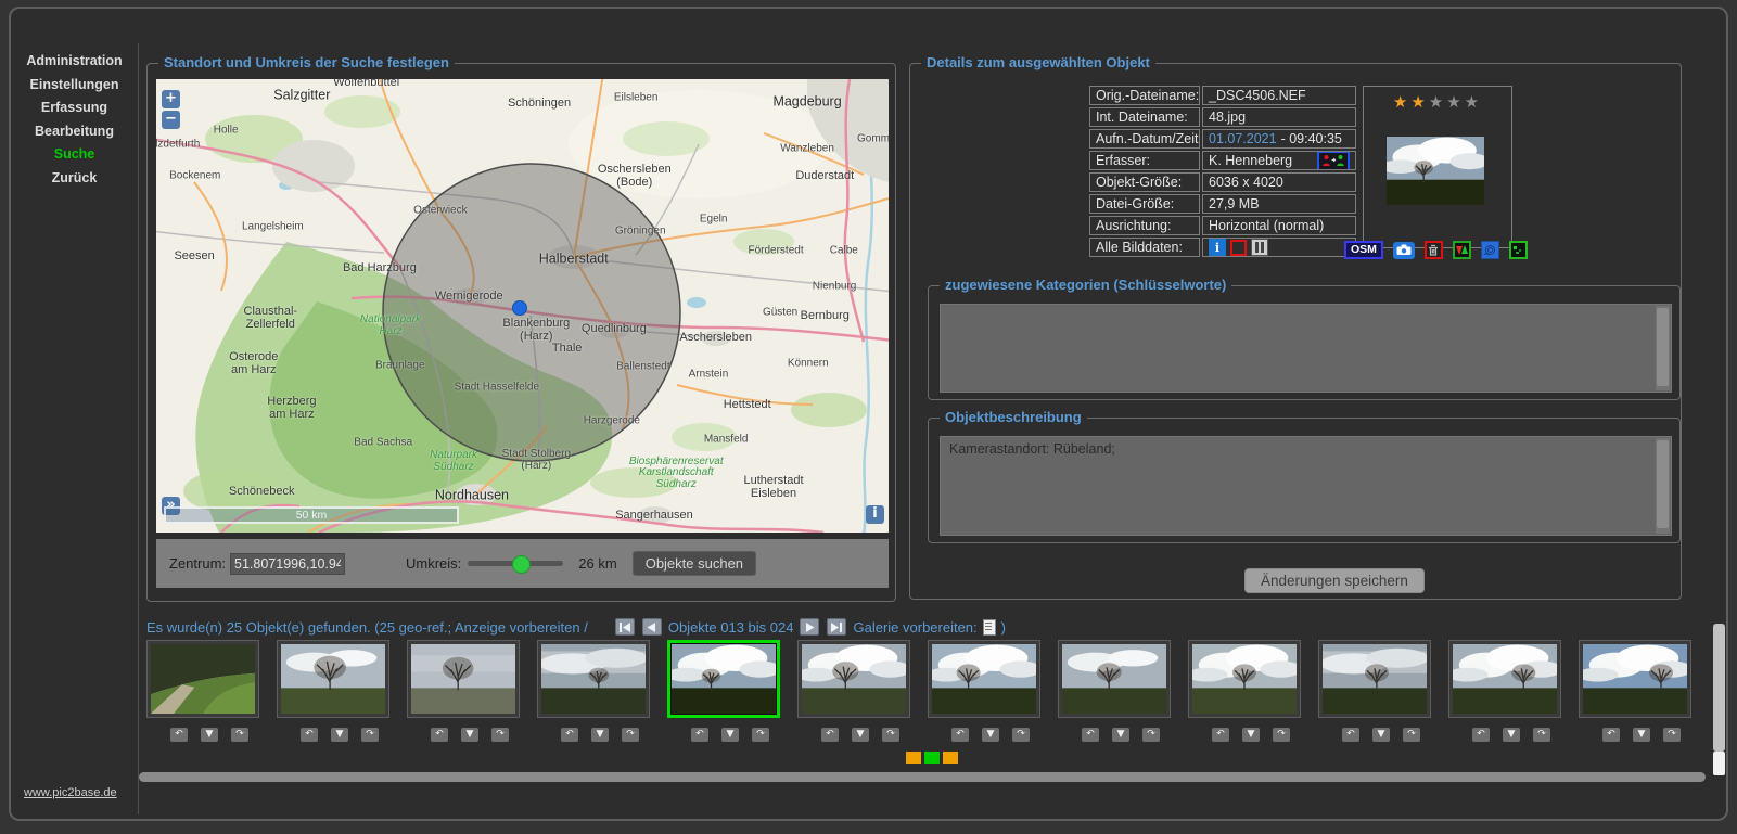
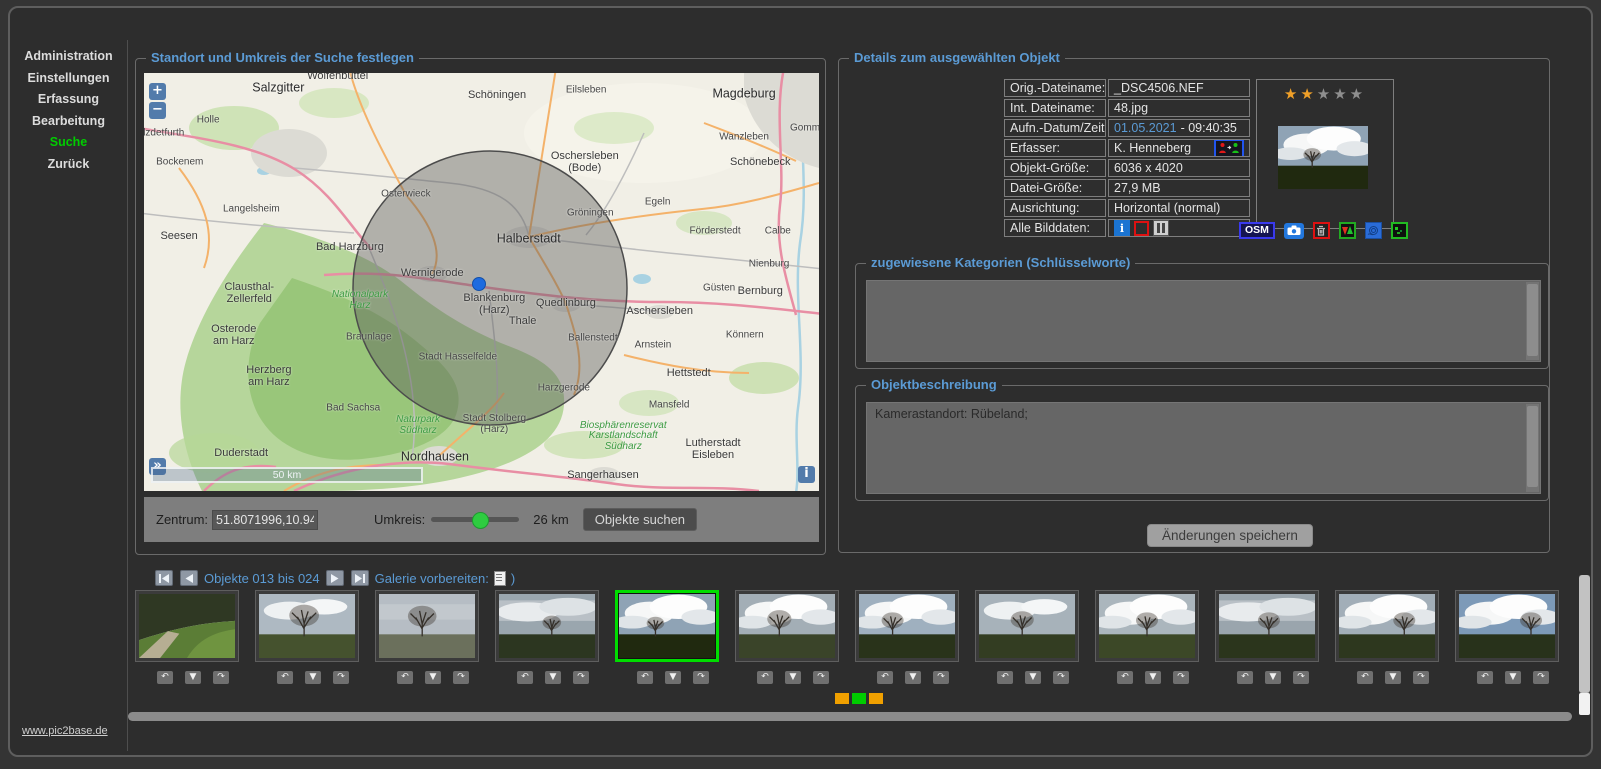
  Administration
  Einstellungen
  Erfassung
  Bearbeitung
  Suche
  Zurück
  Standort und Umkreis der Suche festlegen
  Salzgitter
  Wolfenbüttel
  Schöningen
  Eilsleben
  Magdeburg
  Holle
  Bockenem
  Wanzleben
  Oschersleben
  (Bode)
- Duderstadt
+ Schönebeck
  Langelsheim
  Osterwieck
  Gröningen
  Egeln
  Förderstedt
  Calbe
  Seesen
  Bad Harzburg
  Halberstadt
  Nienburg
  Clausthal-
  Zellerfeld
  Wernigerode
  Nationalpark
  Harz
  Blankenburg
  (Harz)
  Quedlinburg
  Güsten
  Bernburg
  Aschersleben
  Osterode
  am Harz
  Braunlage
  Thale
  Ballenstedt
  Arnstein
  Könnern
  Stadt Hasselfelde
  Herzberg
  am Harz
  Hettstedt
  Harzgerode
  Mansfeld
  Bad Sachsa
  Naturpark
  Südharz
  Stadt Stolberg
  (Harz)
  Biosphärenreservat
  Karstlandschaft
  Südharz
  Lutherstadt
  Eisleben
- Schönebeck
+ Duderstadt
  Nordhausen
  Sangerhausen
  +
  −
  »
  50 km
  i
  Zentrum:
  51.8071996,10.94
  Umkreis:
  26 km
  Objekte suchen
  Details zum ausgewählten Objekt
  Orig.-Dateiname:
  _DSC4506.NEF
  Int. Dateiname:
  48.jpg
  Aufn.-Datum/Zeit
- 01.07.2021
+ 01.05.2021
  - 09:40:35
  Erfasser:
  K. Henneberg
  Objekt-Größe:
  6036 x 4020
  Datei-Größe:
  27,9 MB
  Ausrichtung:
  Horizontal (normal)
  Alle Bilddaten:
  i
  ★★★★★
  OSM
  zugewiesene Kategorien (Schlüsselworte)
  Objektbeschreibung
  Kamerastandort: Rübeland;
  Änderungen speichern
- Es wurde(n) 25 Objekt(e) gefunden. (25 geo-ref.; Anzeige vorbereiten /
  Objekte 013 bis 024
  Galerie vorbereiten:
  )
  ↶
  ▼
  ↷
  ↶
  ▼
  ↷
  ↶
  ▼
  ↷
  ↶
  ▼
  ↷
  ↶
  ▼
  ↷
  ↶
  ▼
  ↷
  ↶
  ▼
  ↷
  ↶
  ▼
  ↷
  ↶
  ▼
  ↷
  ↶
  ▼
  ↷
  ↶
  ▼
  ↷
  ↶
  ▼
  ↷
  www.pic2base.de
